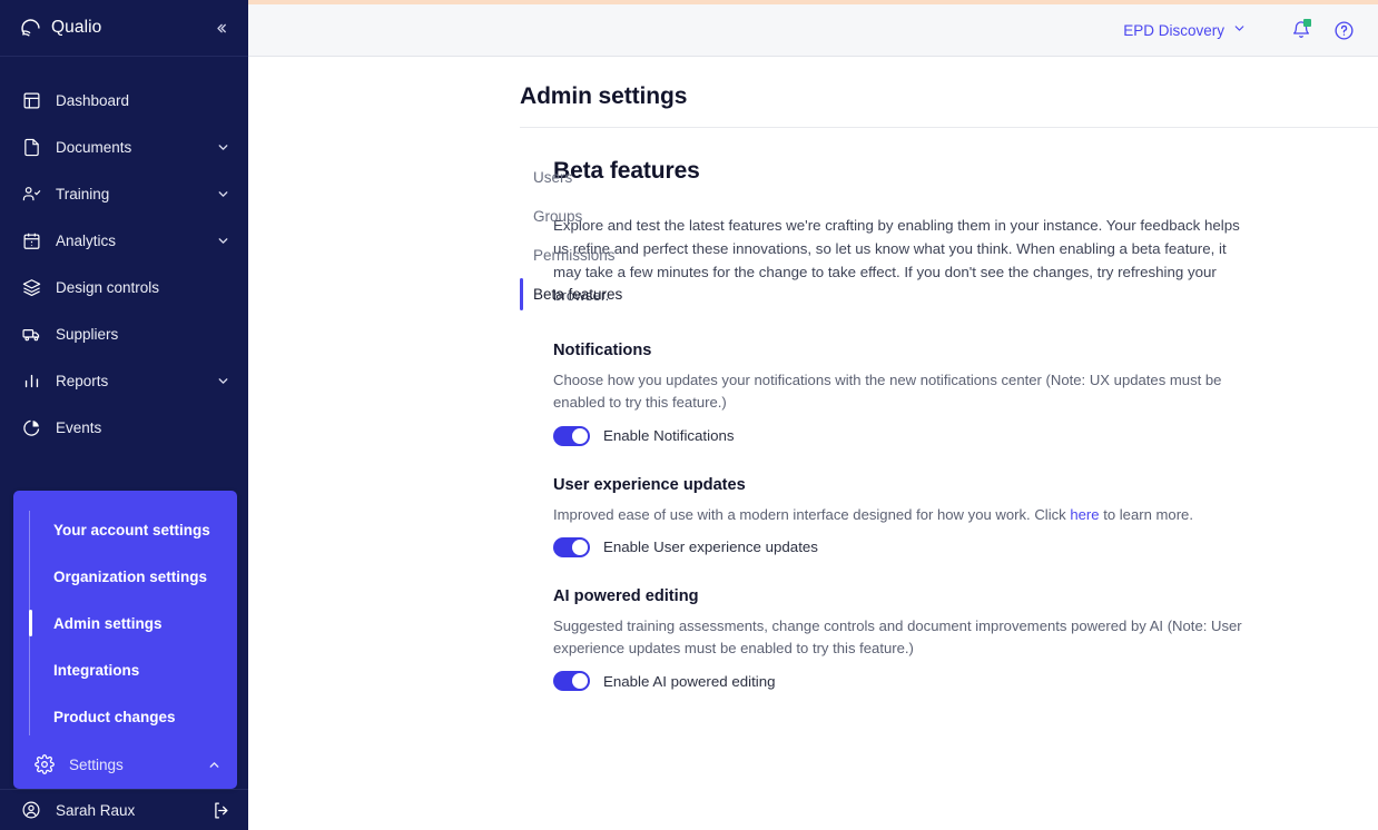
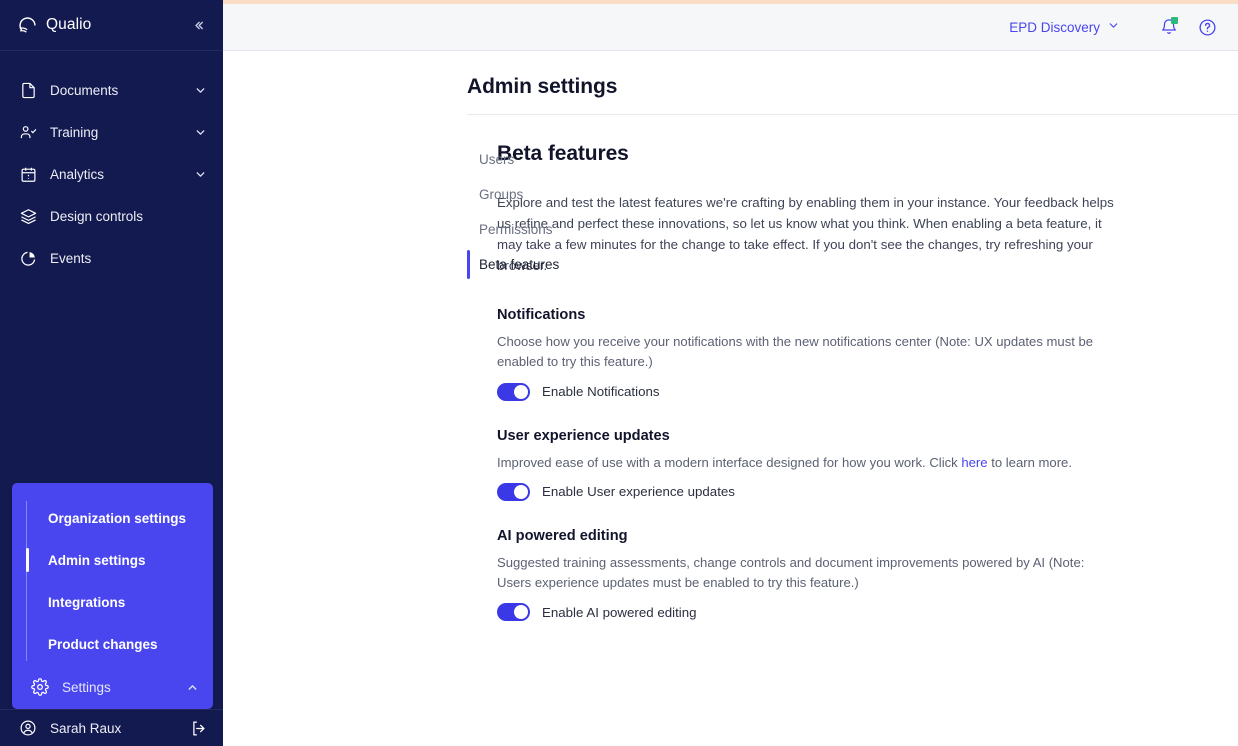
  Qualio
- Dashboard
  Documents
  Training
  Analytics
  Design controls
- Suppliers
- Reports
  Events
- Your account settings
  Organization settings
  Admin settings
  Integrations
  Product changes
  Settings
  Sarah Raux
  EPD Discovery
  Admin settings
  Users
  Groups
  Permissions
  Beta features
  Beta features
  Explore and test the latest features we're crafting by enabling them in your instance. Your feedback helps us refine and perfect these innovations, so let us know what you think. When enabling a beta feature, it may take a few minutes for the change to take effect. If you don't see the changes, try refreshing your
  Notifications
- Choose how you updates your notifications with the new notifications center (Note: UX updates must be enabled to try this feature.)
+ Choose how you receive your notifications with the new notifications center (Note: UX updates must be enabled to try this feature.)
  Enable Notifications
  User experience updates
  Improved ease of use with a modern interface designed for how you work. Click here to learn more.
  Enable User experience updates
  AI powered editing
- Suggested training assessments, change controls and document improvements powered by AI (Note: User experience updates must be enabled to try this feature.)
+ Suggested training assessments, change controls and document improvements powered by AI (Note: Users experience updates must be enabled to try this feature.)
  Enable AI powered editing
